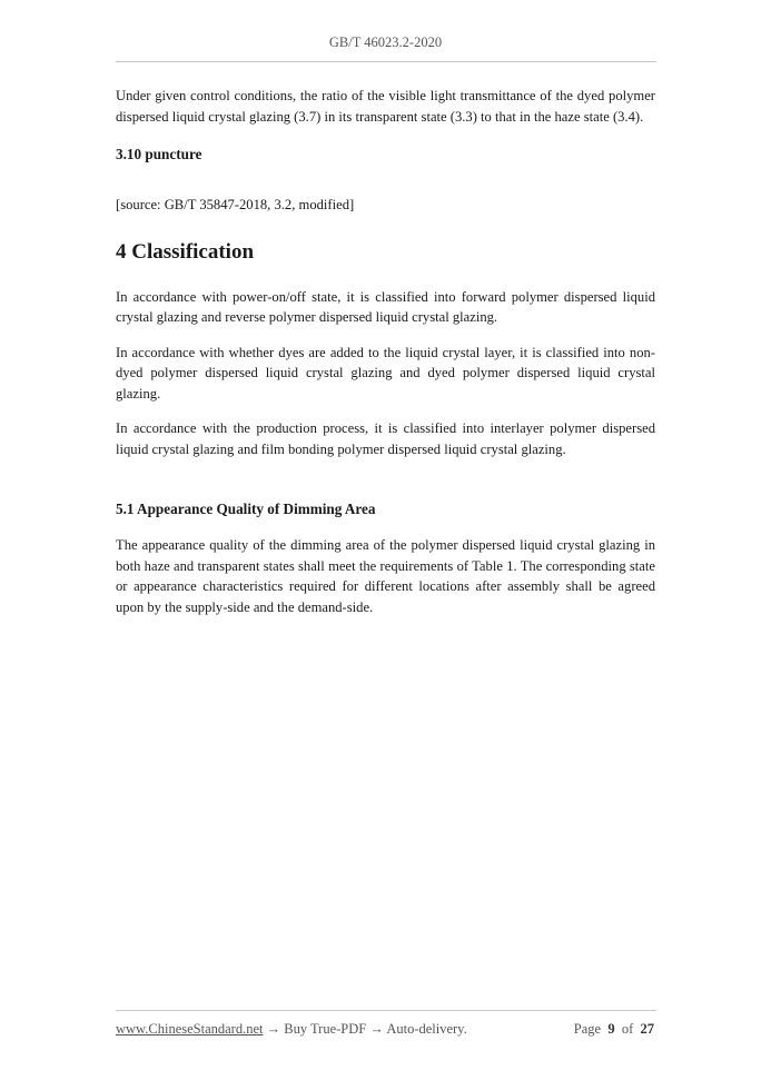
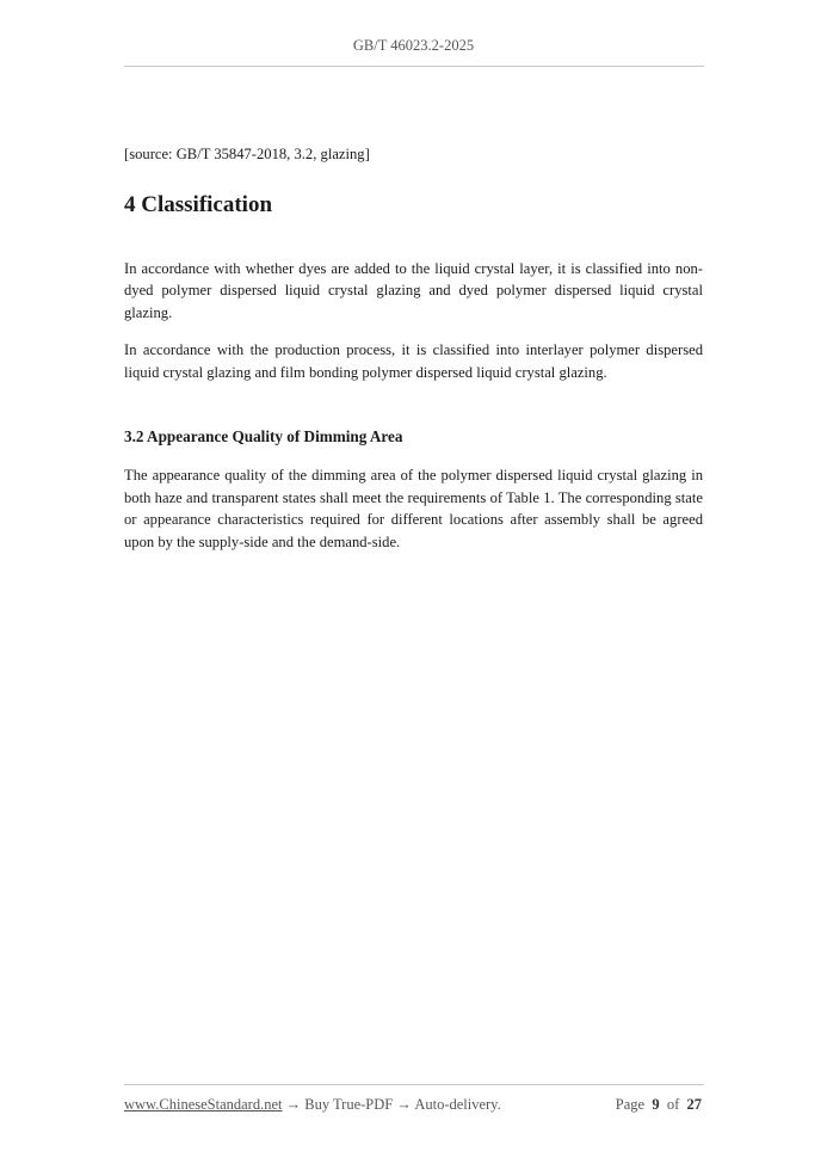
- GB/T 46023.2-2020
+ GB/T 46023.2-2025
- Under given control conditions, the ratio of the visible light transmittance of the dyed polymer dispersed liquid crystal glazing (3.7) in its transparent state (3.3) to that in the haze state (3.4).
- 3.10 puncture
- [source: GB/T 35847-2018, 3.2, modified]
+ [source: GB/T 35847-2018, 3.2, glazing]
  4 Classification
- In accordance with power-on/off state, it is classified into forward polymer dispersed liquid crystal glazing and reverse polymer dispersed liquid crystal glazing.
  In accordance with whether dyes are added to the liquid crystal layer, it is classified into non-dyed polymer dispersed liquid crystal glazing and dyed polymer dispersed liquid crystal glazing.
  In accordance with the production process, it is classified into interlayer polymer dispersed liquid crystal glazing and film bonding polymer dispersed liquid crystal glazing.
- 5.1 Appearance Quality of Dimming Area
+ 3.2 Appearance Quality of Dimming Area
  The appearance quality of the dimming area of the polymer dispersed liquid crystal glazing in both haze and transparent states shall meet the requirements of Table 1. The corresponding state or appearance characteristics required for different locations after assembly shall be agreed upon by the supply-side and the demand-side.
  www.ChineseStandard.net → Buy True-PDF → Auto-delivery.
  Page 9 of 27
